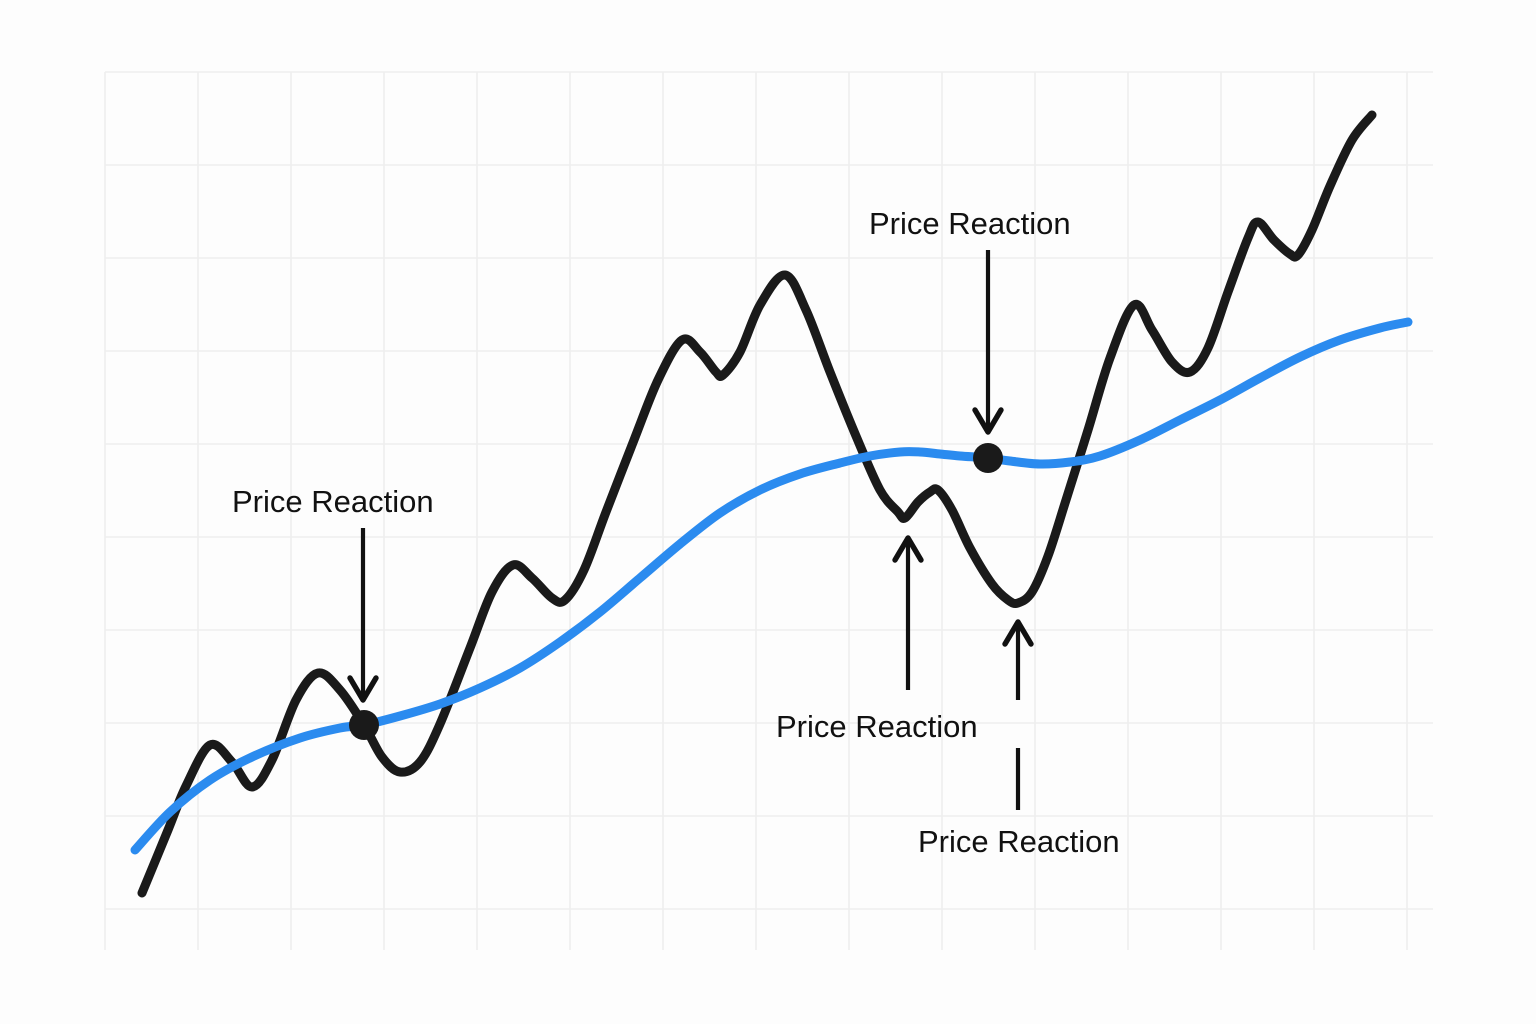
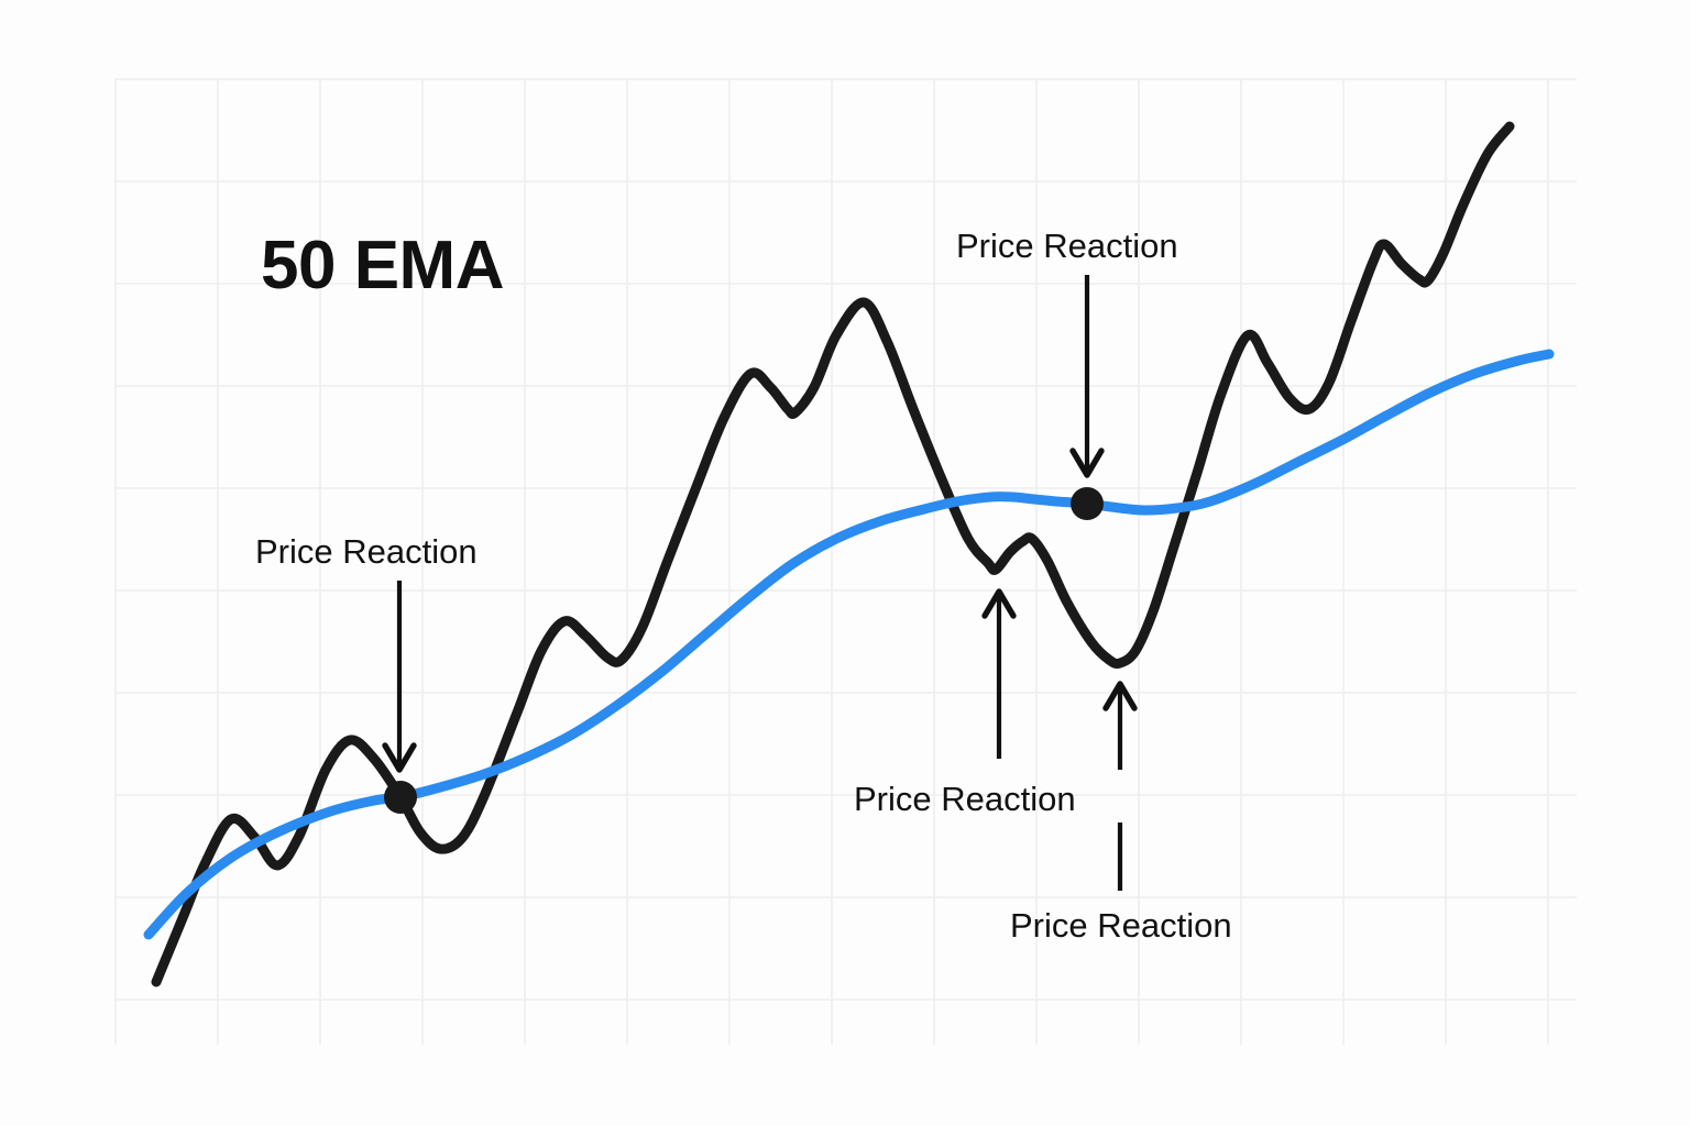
  Price Reaction
  Price Reaction
  Price Reaction
  Price Reaction
+ 50 EMA
